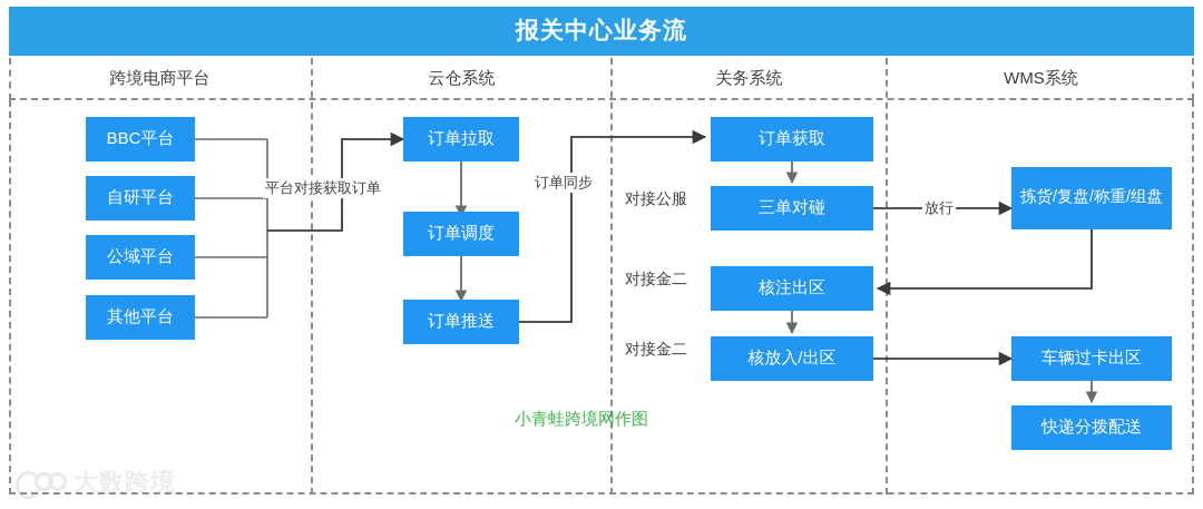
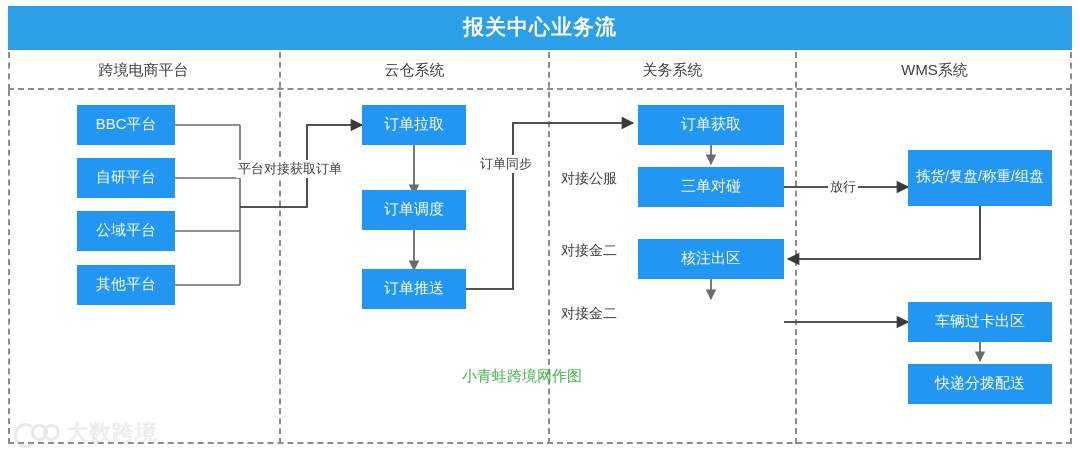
  报关中心业务流
  跨境电商平台
  云仓系统
  关务系统
  WMS系统
  BBC平台
  自研平台
  公域平台
  其他平台
  订单拉取
  订单调度
  订单推送
  订单获取
  三单对碰
  核注出区
- 核放入/出区
  拣货/复盘/称重/组盘
  车辆过卡出区
  快递分拨配送
  平台对接获取订单
  订单同步
  放行
  对接公服
  对接金二
  对接金二
  小青蛙跨境网作图
  大数跨境
